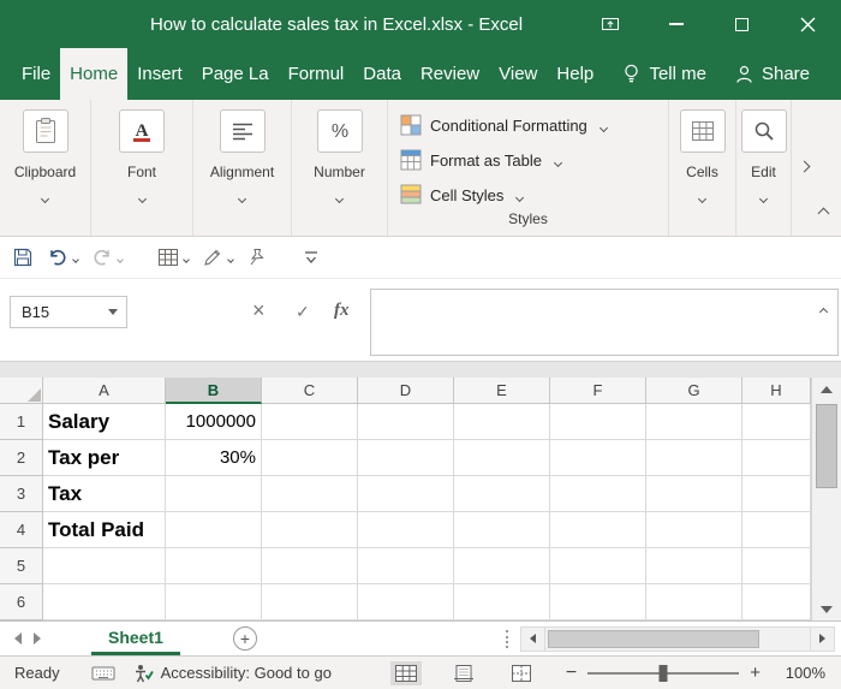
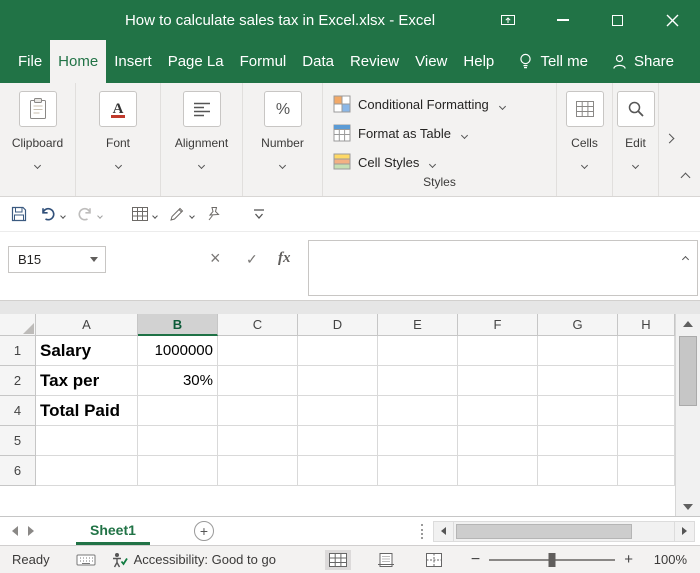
  How to calculate sales tax in Excel.xlsx - Excel
  File
  Home
  Insert
  Page La
  Formul
  Data
  Review
  View
  Help
  Tell me
  Share
  Clipboard
  A
  Font
  Alignment
  %
  Number
  Conditional Formatting
  Format as Table
  Cell Styles
  Styles
  Cells
  Edit
  B15
  ×
  ✓
  fx
  A
  B
  C
  D
  E
  F
  G
  H
  1
  Salary
  1000000
  2
  Tax per
  30%
- 3
- Tax
  4
  Total Paid
  5
  6
  Sheet1
  +
  Ready
  Accessibility: Good to go
  −
  +
  100%
